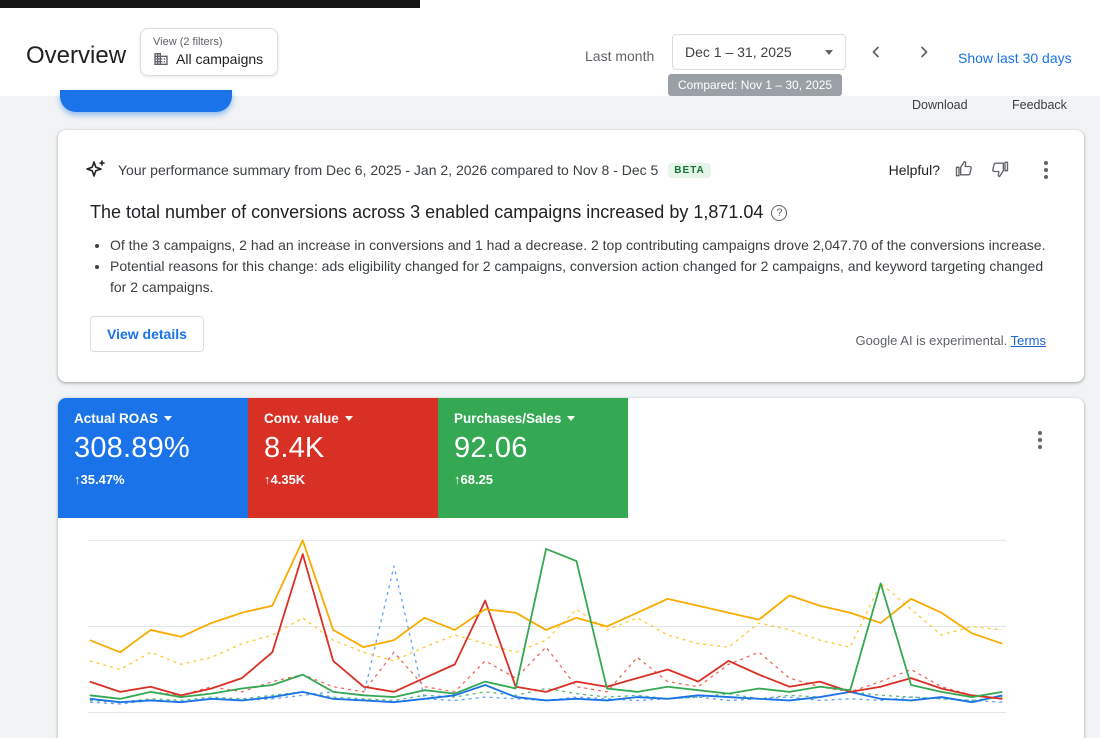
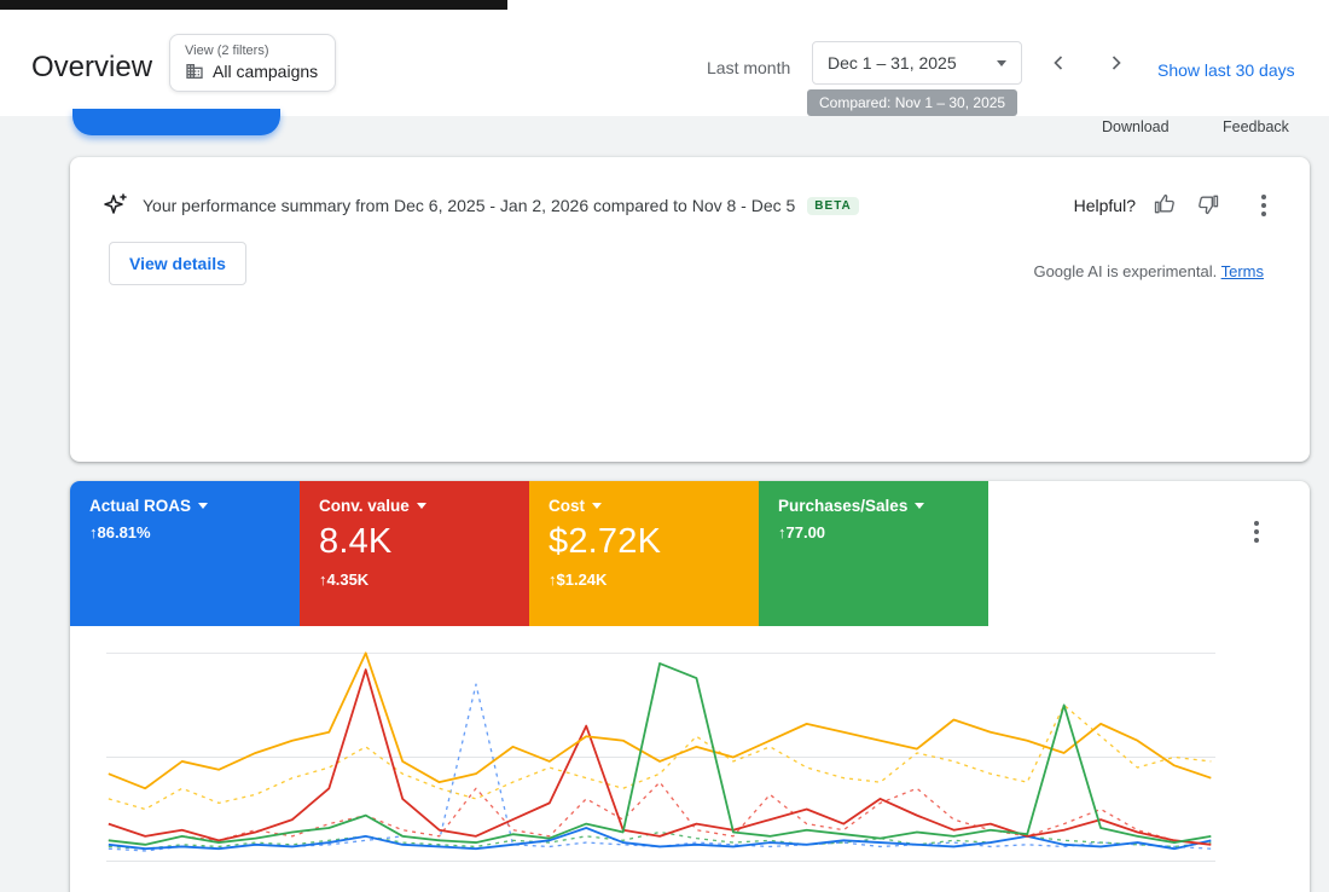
  Overview
  View (2 filters)
  All campaigns
  Last month
  Dec 1 – 31, 2025
  Compared: Nov 1 – 30, 2025
  Show last 30 days
  Download
  Feedback
  Your performance summary from Dec 6, 2025 - Jan 2, 2026 compared to Nov 8 - Dec 5
  BETA
  Helpful?
- The total number of conversions across 3 enabled campaigns increased by 1,871.04
- ?
- Of the 3 campaigns, 2 had an increase in conversions and 1 had a decrease. 2 top contributing campaigns drove 2,047.70 of the conversions increase.
- Potential reasons for this change: ads eligibility changed for 2 campaigns, conversion action changed for 2 campaigns, and keyword targeting changed for 2 campaigns.
  View details
  Google AI is experimental. Terms
  Actual ROAS
- 308.89%
- ↑35.47%
+ ↑86.81%
  Conv. value
  8.4K
  ↑4.35K
+ Cost
+ $2.72K
+ ↑$1.24K
  Purchases/Sales
- 92.06
- ↑68.25
+ ↑77.00
